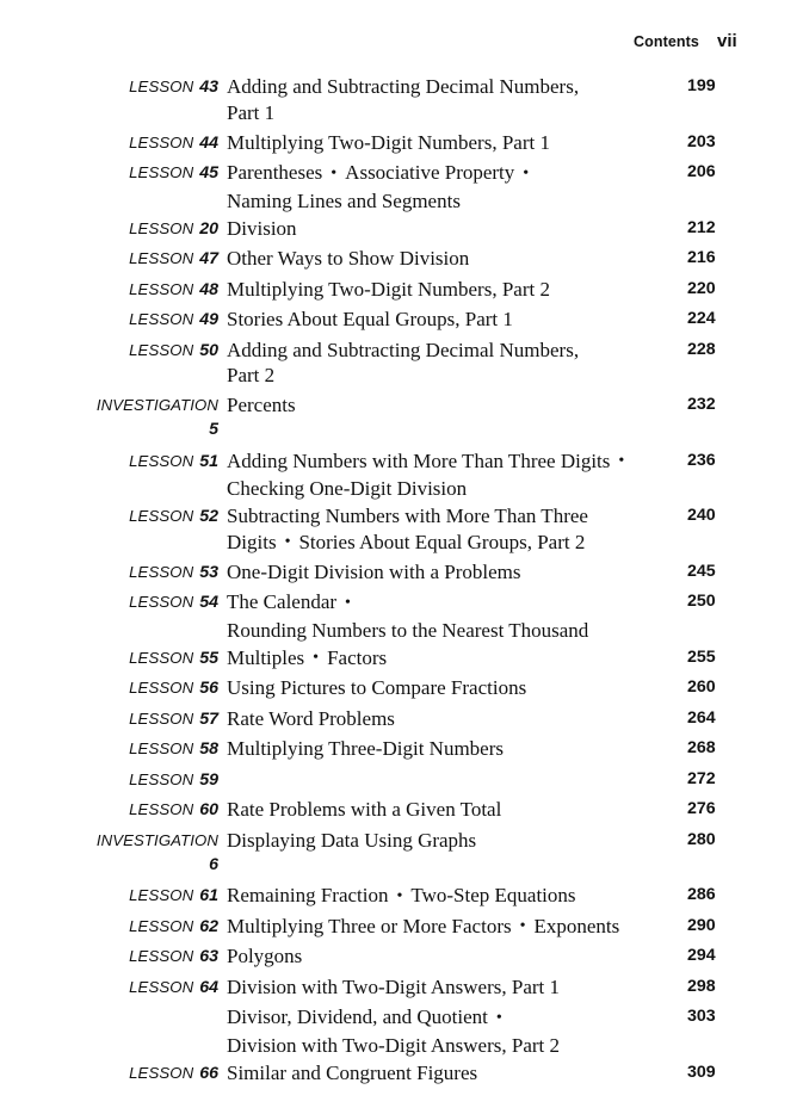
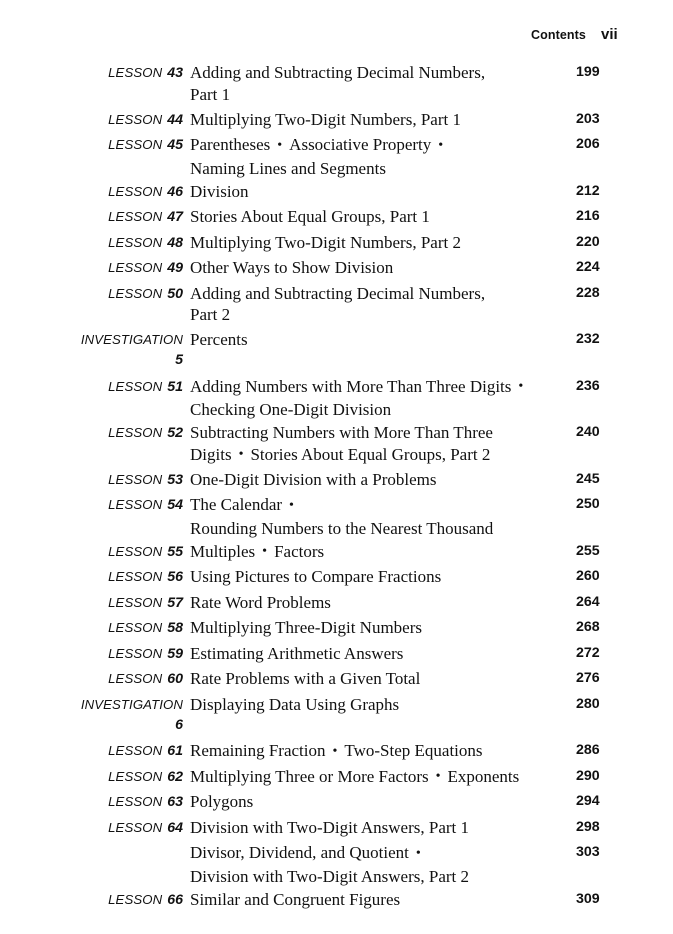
  Contents
  vii
  LESSON 43
  Adding and Subtracting Decimal Numbers,
  Part 1
  199
  LESSON 44
  Multiplying Two-Digit Numbers, Part 1
  203
  LESSON 45
  Parentheses • Associative Property •
  Naming Lines and Segments
  206
- LESSON 20
+ LESSON 46
  Division
  212
  LESSON 47
- Other Ways to Show Division
+ Stories About Equal Groups, Part 1
  216
  LESSON 48
  Multiplying Two-Digit Numbers, Part 2
  220
  LESSON 49
- Stories About Equal Groups, Part 1
+ Other Ways to Show Division
  224
  LESSON 50
  Adding and Subtracting Decimal Numbers,
  Part 2
  228
  INVESTIGATION
  5
  Percents
  232
  LESSON 51
  Adding Numbers with More Than Three Digits •
  Checking One-Digit Division
  236
  LESSON 52
  Subtracting Numbers with More Than Three
  Digits • Stories About Equal Groups, Part 2
  240
  LESSON 53
  One-Digit Division with a Problems
  245
  LESSON 54
  The Calendar •
  Rounding Numbers to the Nearest Thousand
  250
  LESSON 55
  Multiples • Factors
  255
  LESSON 56
  Using Pictures to Compare Fractions
  260
  LESSON 57
  Rate Word Problems
  264
  LESSON 58
  Multiplying Three-Digit Numbers
  268
  LESSON 59
+ Estimating Arithmetic Answers
  272
  LESSON 60
  Rate Problems with a Given Total
  276
  INVESTIGATION
  6
  Displaying Data Using Graphs
  280
  LESSON 61
  Remaining Fraction • Two-Step Equations
  286
  LESSON 62
  Multiplying Three or More Factors • Exponents
  290
  LESSON 63
  Polygons
  294
  LESSON 64
  Division with Two-Digit Answers, Part 1
  298
  Divisor, Dividend, and Quotient •
  Division with Two-Digit Answers, Part 2
  303
  LESSON 66
  Similar and Congruent Figures
  309
